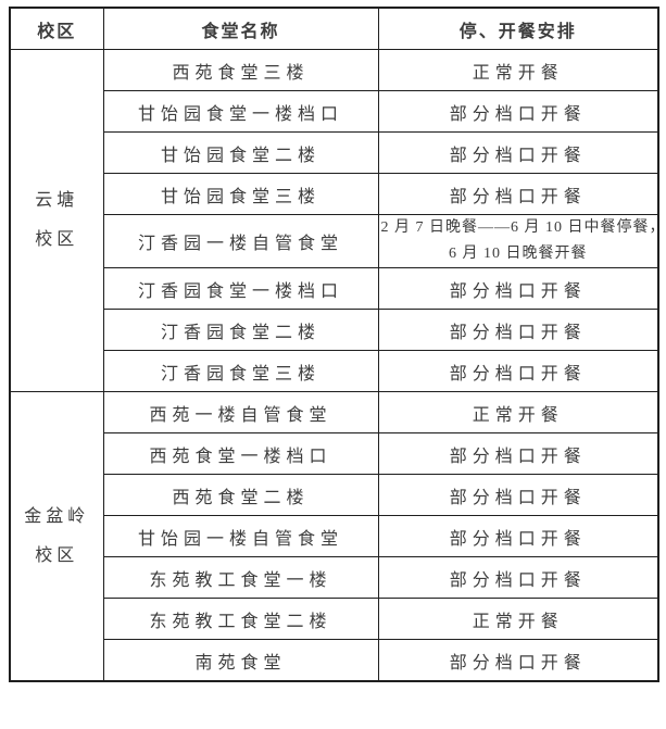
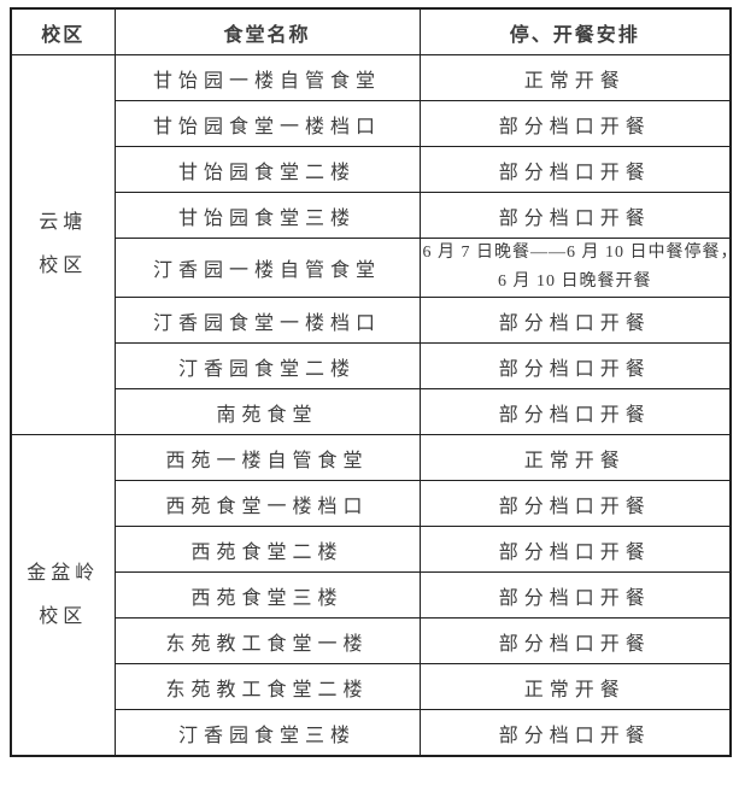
  校区	食堂名称	停、开餐安排
- 云塘 校区	西苑食堂三楼	正常开餐
+ 云塘 校区	甘饴园一楼自管食堂	正常开餐
  甘饴园食堂一楼档口	部分档口开餐
  甘饴园食堂二楼	部分档口开餐
  甘饴园食堂三楼	部分档口开餐
- 汀香园一楼自管食堂	2 月 7 日晚餐——6 月 10 日中餐停餐， 6 月 10 日晚餐开餐
+ 汀香园一楼自管食堂	6 月 7 日晚餐——6 月 10 日中餐停餐， 6 月 10 日晚餐开餐
  汀香园食堂一楼档口	部分档口开餐
  汀香园食堂二楼	部分档口开餐
- 汀香园食堂三楼	部分档口开餐
+ 南苑食堂	部分档口开餐
  金盆岭 校区	西苑一楼自管食堂	正常开餐
  西苑食堂一楼档口	部分档口开餐
  西苑食堂二楼	部分档口开餐
- 甘饴园一楼自管食堂	部分档口开餐
+ 西苑食堂三楼	部分档口开餐
  东苑教工食堂一楼	部分档口开餐
  东苑教工食堂二楼	正常开餐
- 南苑食堂	部分档口开餐
+ 汀香园食堂三楼	部分档口开餐
